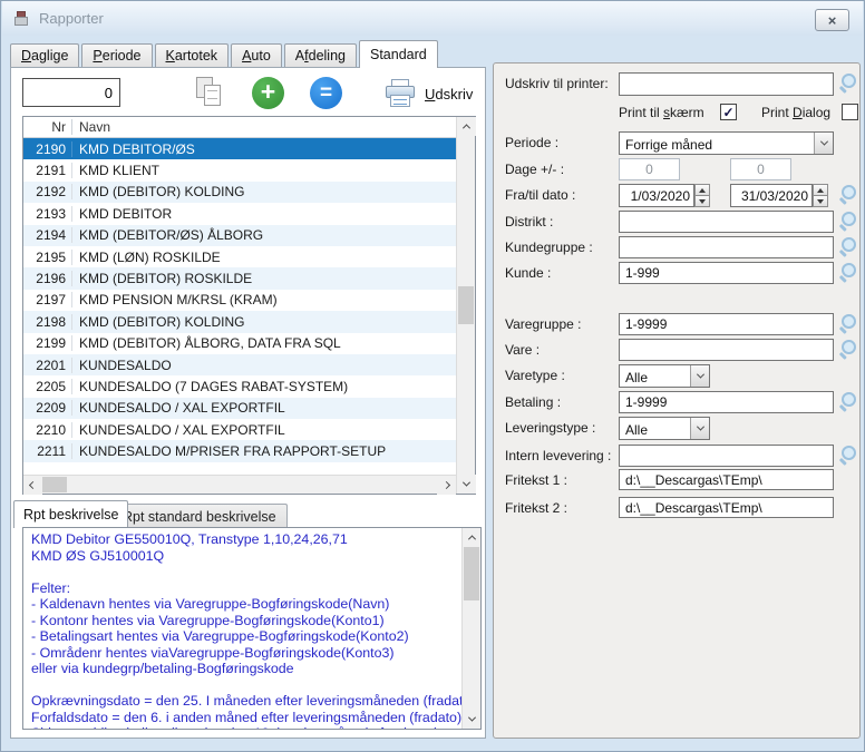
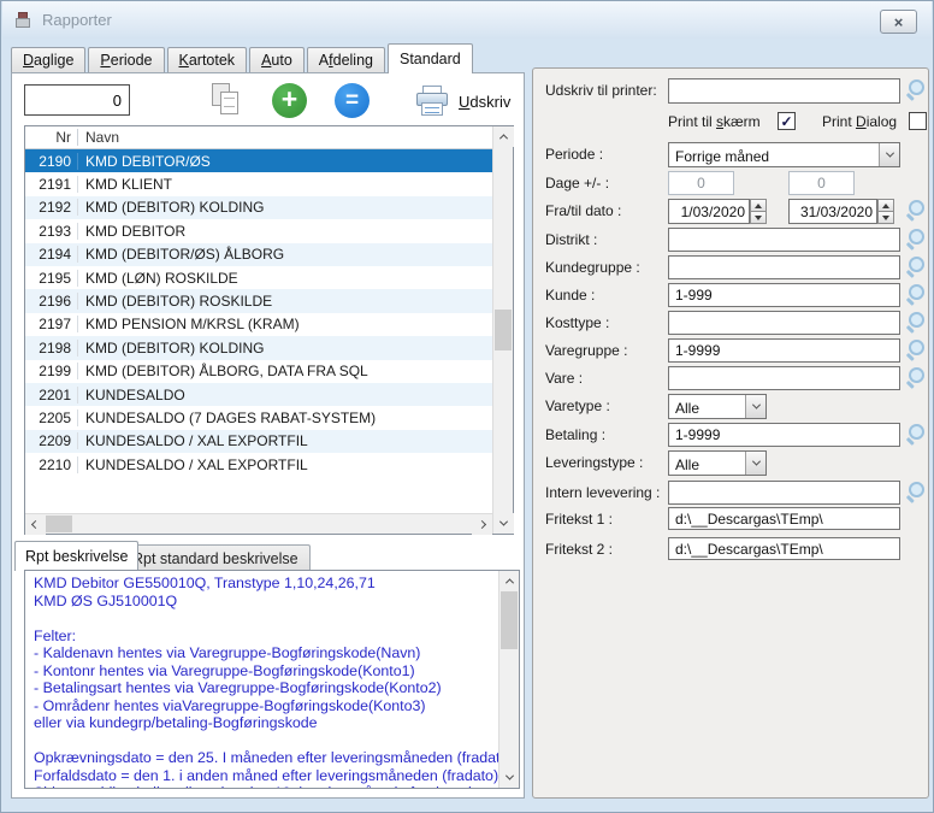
  Rapporter
  ×
  D
  aglige
  P
  eriode
  K
  artotek
  A
  uto
  A
  f
  deling
  Standard
  0
  +
  =
  Udskriv
  Nr
  Navn
  2190
  KMD DEBITOR/ØS
  2191
  KMD KLIENT
  2192
  KMD (DEBITOR) KOLDING
  2193
  KMD DEBITOR
  2194
  KMD (DEBITOR/ØS) ÅLBORG
  2195
  KMD (LØN) ROSKILDE
  2196
  KMD (DEBITOR) ROSKILDE
  2197
  KMD PENSION M/KRSL (KRAM)
  2198
  KMD (DEBITOR) KOLDING
  2199
  KMD (DEBITOR) ÅLBORG, DATA FRA SQL
  2201
  KUNDESALDO
  2205
  KUNDESALDO (7 DAGES RABAT-SYSTEM)
  2209
  KUNDESALDO / XAL EXPORTFIL
  2210
  KUNDESALDO / XAL EXPORTFIL
- 2211
- KUNDESALDO M/PRISER FRA RAPPORT-SETUP
  Rpt beskrivelse
  pt standard beskrivelse
  KMD Debitor GE550010Q, Transtype 1,10,24,26,71
  KMD ØS GJ510001Q
  Felter:
  - Kaldenavn hentes via Varegruppe-Bogføringskode(Navn)
  - Kontonr hentes via Varegruppe-Bogføringskode(Konto1)
  - Betalingsart hentes via Varegruppe-Bogføringskode(Konto2)
  - Områdenr hentes viaVaregruppe-Bogføringskode(Konto3)
  eller via kundegrp/betaling-Bogføringskode
  Opkrævningsdato = den 25. I måneden efter leveringsmåneden (frada
- Forfaldsdato = den 6. i anden måned efter leveringsmåneden (fradato)
+ Forfaldsdato = den 1. i anden måned efter leveringsmåneden (fradato)
  Udskriv til printer:
  Print til skærm
  ✓
  Print Dialog
  Periode :
  Forrige måned
  Dage +/- :
  0
  0
  Fra/til dato :
  1/03/2020
  31/03/2020
  Distrikt :
  Kundegruppe :
  Kunde :
  1-999
+ Kosttype :
  Varegruppe :
  1-9999
  Vare :
  Varetype :
  Alle
  Betaling :
  1-9999
  Leveringstype :
  Alle
  Intern levevering :
  Fritekst 1 :
  d:\__Descargas\TEmp\
  Fritekst 2 :
  d:\__Descargas\TEmp\
